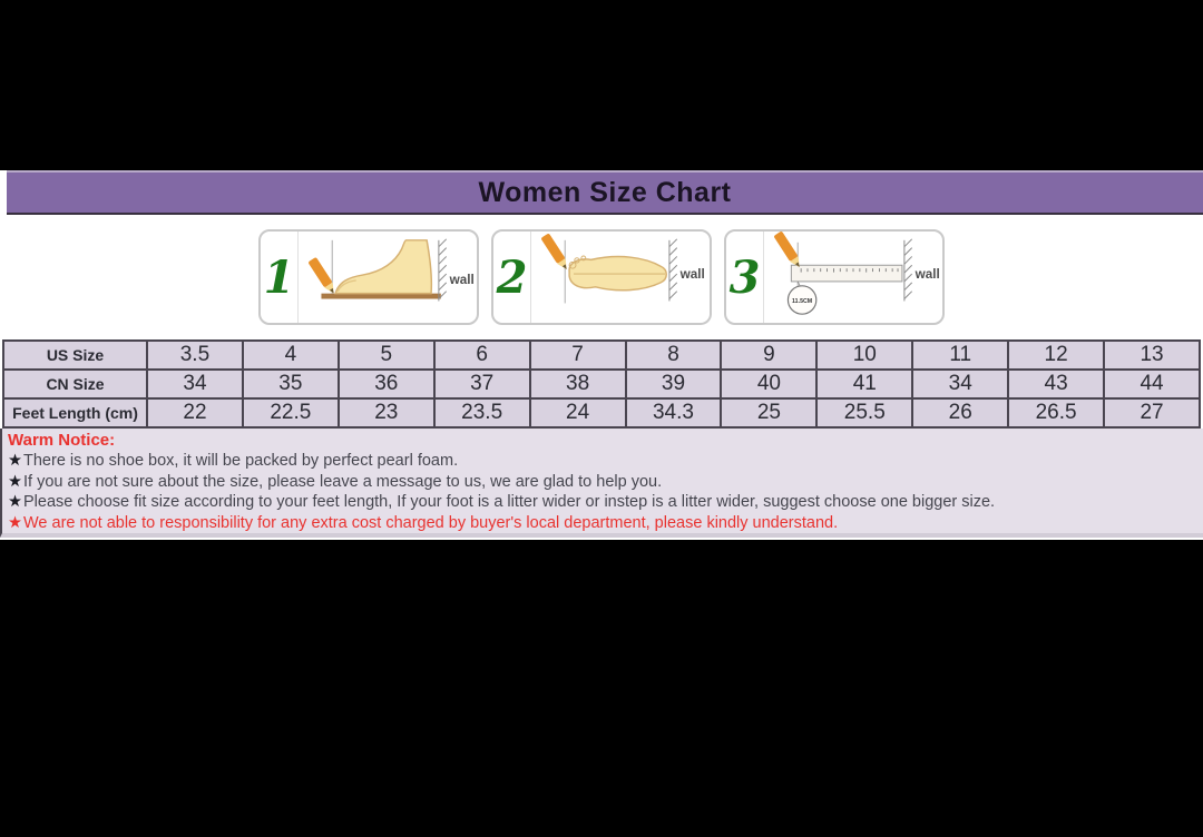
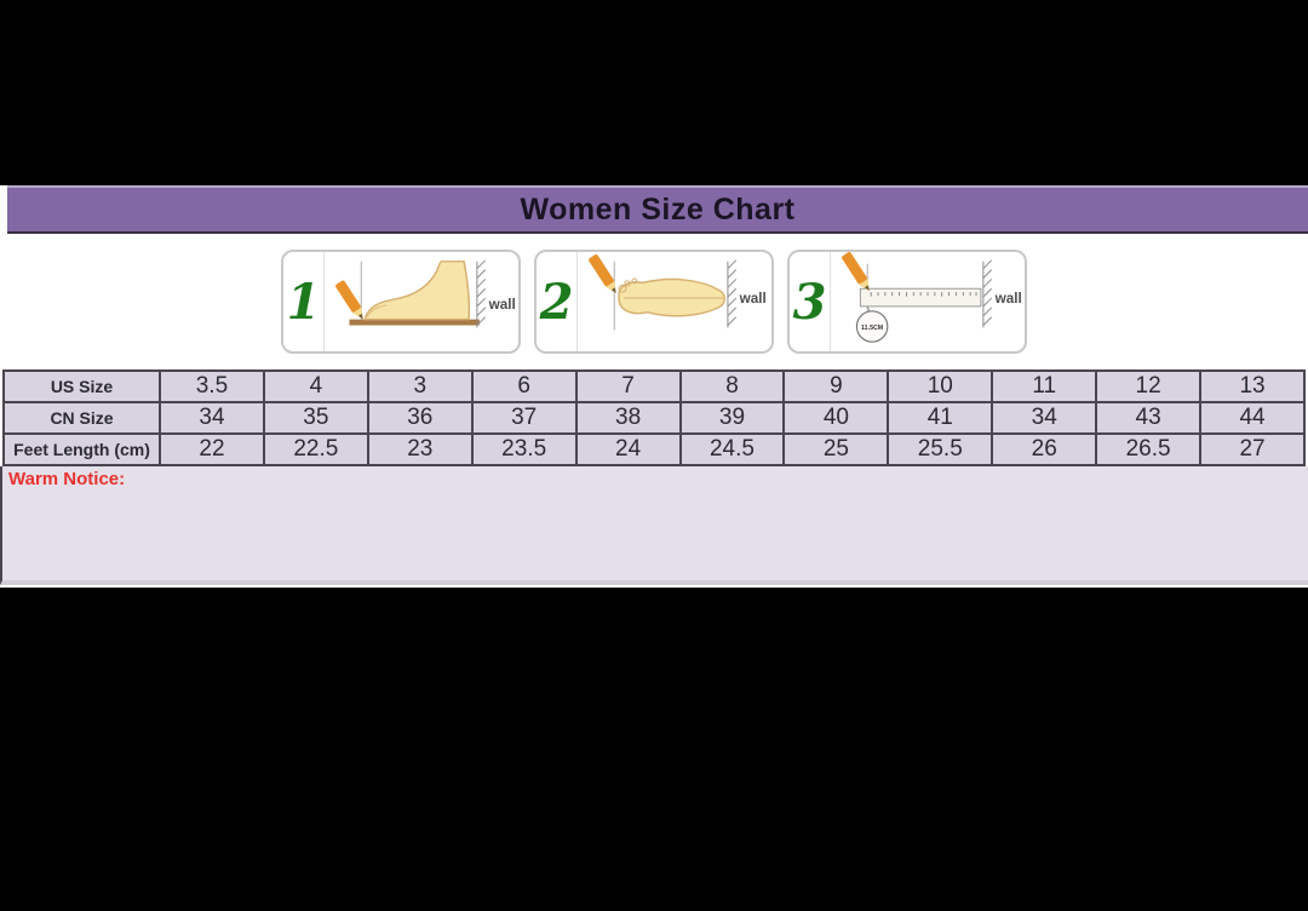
  Women Size Chart
  1
  wall
  2
  wall
  3
  wall
- US Size	3.5	4	5	6	7	8	9	10	11	12	13
+ US Size	3.5	4	3	6	7	8	9	10	11	12	13
  CN Size	34	35	36	37	38	39	40	41	34	43	44
- Feet Length (cm)	22	22.5	23	23.5	24	34.3	25	25.5	26	26.5	27
+ Feet Length (cm)	22	22.5	23	23.5	24	24.5	25	25.5	26	26.5	27
  Warm Notice:
- ★There is no shoe box, it will be packed by perfect pearl foam.
- ★If you are not sure about the size, please leave a message to us, we are glad to help you.
- ★Please choose fit size according to your feet length, If your foot is a litter wider or instep is a litter wider, suggest choose one bigger size.
- ★We are not able to responsibility for any extra cost charged by buyer's local department, please kindly understand.
